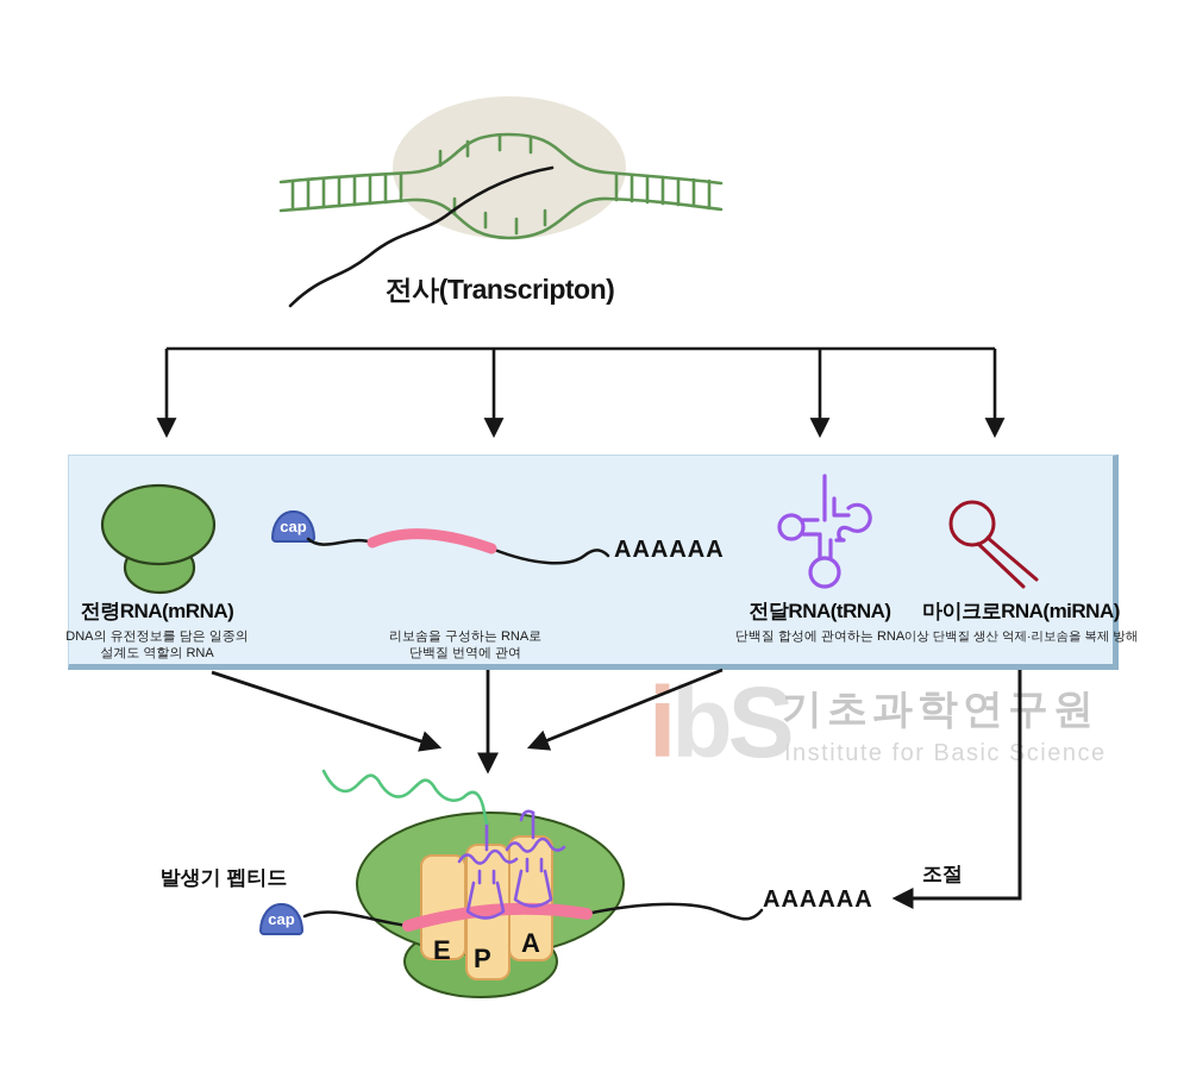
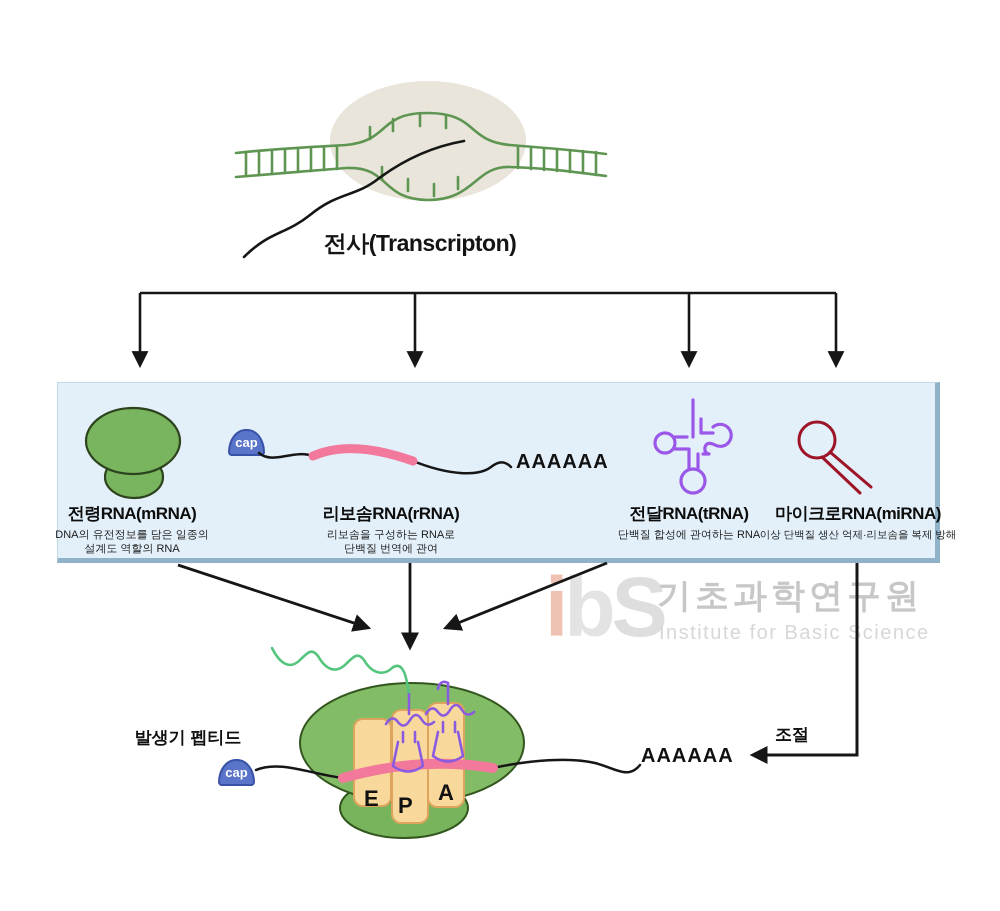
  전사(Transcripton)
  전령RNA(mRNA)
  DNA의 유전정보를 담은 일종의
  설계도 역할의 RNA
  cap
  AAAAAA
+ 리보솜RNA(rRNA)
  리보솜을 구성하는 RNA로
  단백질 번역에 관여
  전달RNA(tRNA)
  단백질 합성에 관여하는 RNA
  마이크로RNA(miRNA)
  이상 단백질 생산 억제·리보솜을 복제 방해
  ibS
  기초과학연구원
  Institute for Basic Science
  조절
  E
  P
  A
  발생기 펩티드
  cap
  AAAAAA
